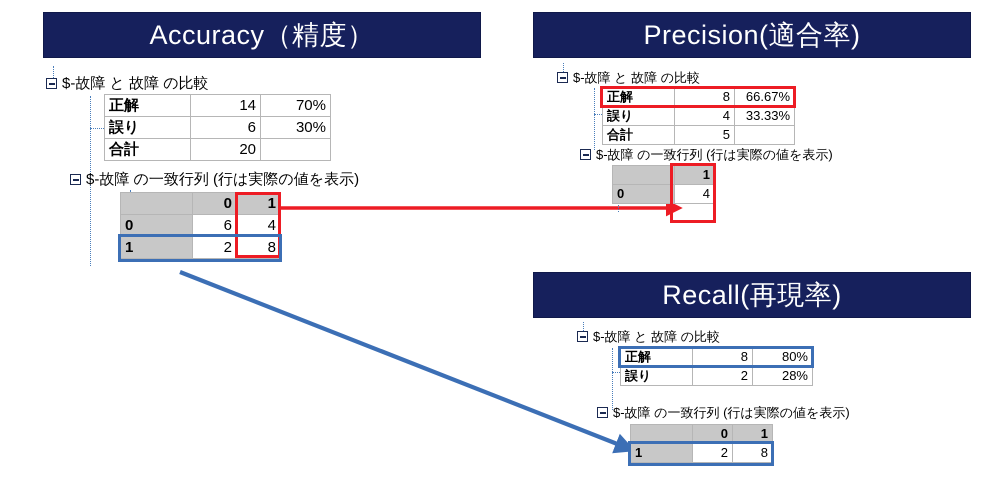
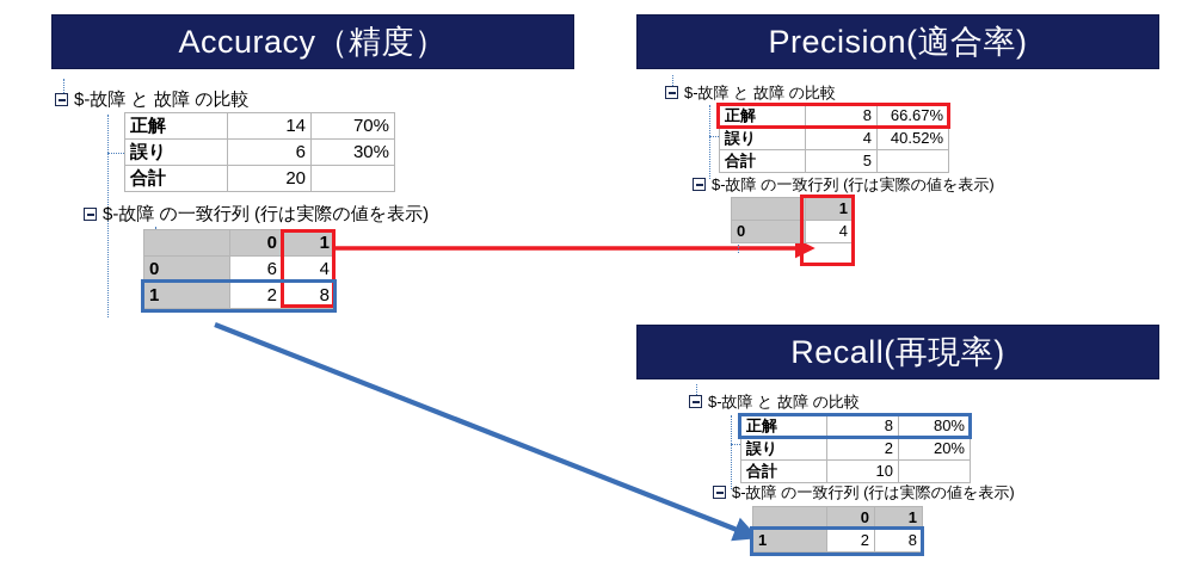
  Accuracy（精度）
  $-故障 と 故障 の比較
  正解	14	70%
  誤り	6	30%
  合計	20
  $-故障 の一致行列 (行は実際の値を表示)
  	0	1
  0	6	4
  1	2	8
  Precision(適合率)
  $-故障 と 故障 の比較
  正解	8	66.67%
- 誤り	4	33.33%
+ 誤り	4	40.52%
  合計	5
  $-故障 の一致行列 (行は実際の値を表示)
  	1
  0	4
  Recall(再現率)
  $-故障 と 故障 の比較
  正解	8	80%
- 誤り	2	28%
+ 誤り	2	20%
+ 合計	10
  $-故障 の一致行列 (行は実際の値を表示)
  	0	1
  1	2	8
